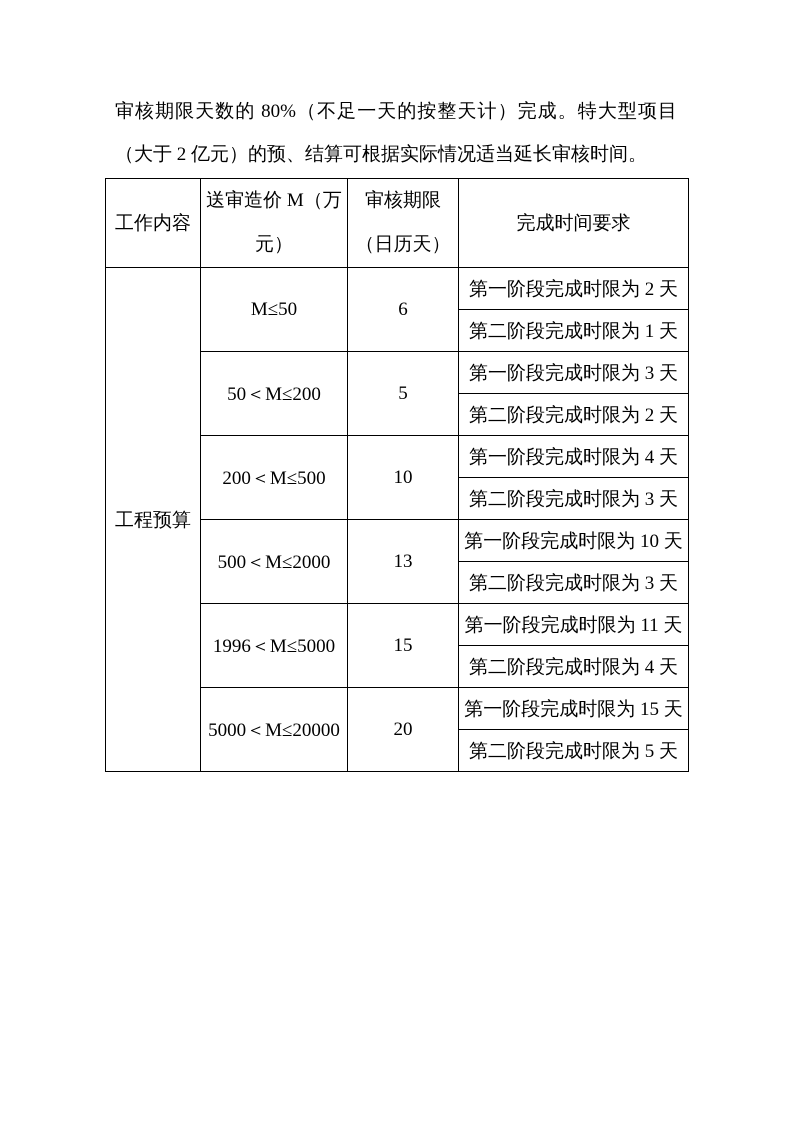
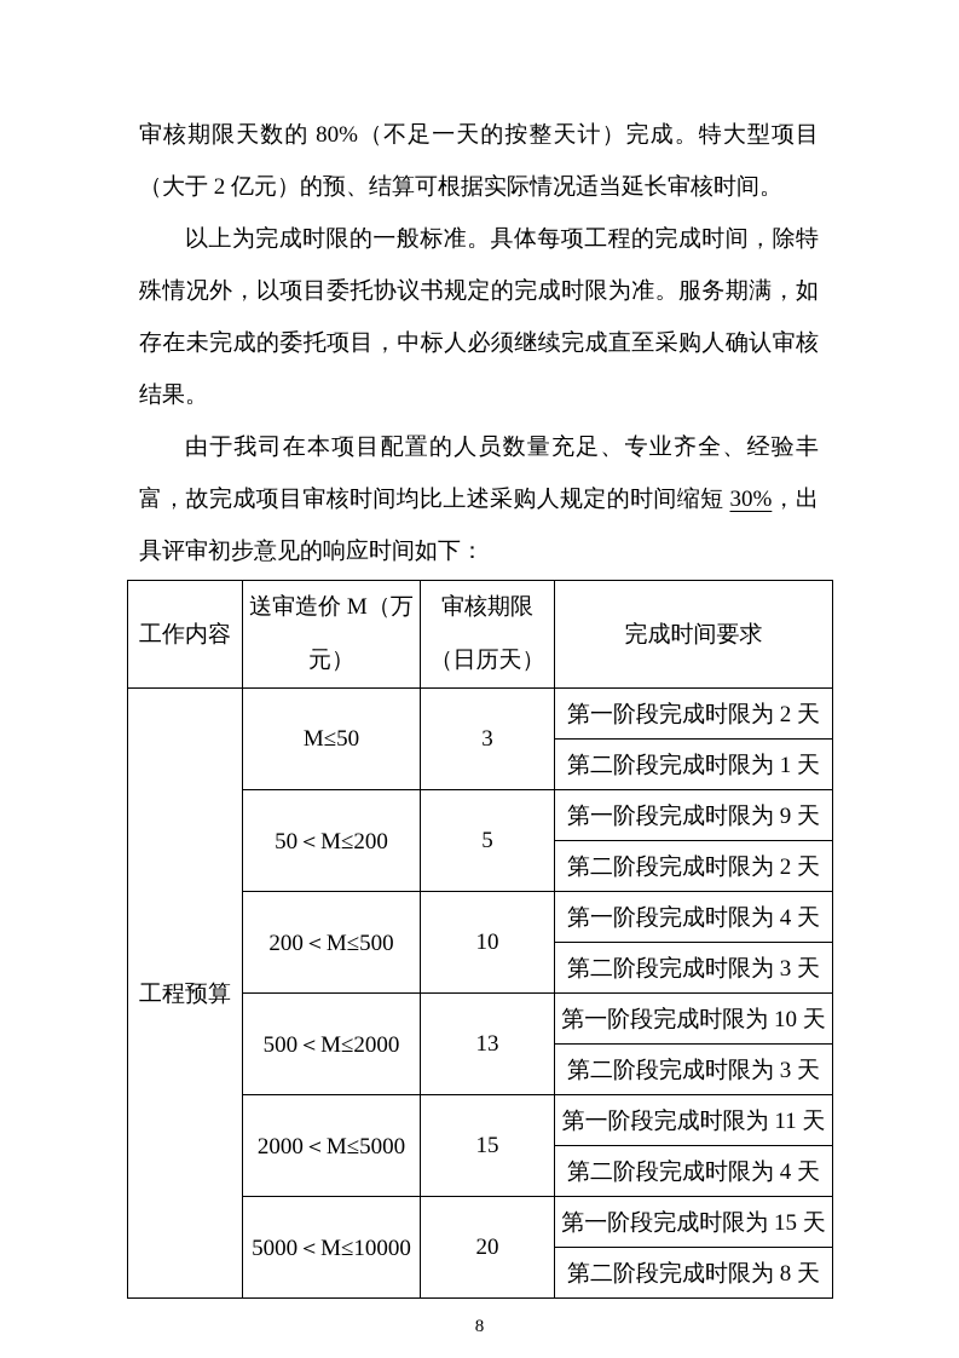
  审核期限天数的 80%（不足一天的按整天计）完成。特大型项目（大于 2 亿元）的预、结算可根据实际情况适当延长审核时间。
+ 以上为完成时限的一般标准。具体每项工程的完成时间，除特殊情况外，以项目委托协议书规定的完成时限为准。服务期满，如存在未完成的委托项目，中标人必须继续完成直至采购人确认审核结果。
+ 由于我司在本项目配置的人员数量充足、专业齐全、经验丰富，故完成项目审核时间均比上述采购人规定的时间缩短 30%，出具评审初步意见的响应时间如下：
  工作内容	送审造价 M（万 元）	审核期限 （日历天）	完成时间要求
- 工程预算	M≤50	6	第一阶段完成时限为 2 天
+ 工程预算	M≤50	3	第一阶段完成时限为 2 天
  第二阶段完成时限为 1 天
- 50＜M≤200	5	第一阶段完成时限为 3 天
+ 50＜M≤200	5	第一阶段完成时限为 9 天
  第二阶段完成时限为 2 天
  200＜M≤500	10	第一阶段完成时限为 4 天
  第二阶段完成时限为 3 天
  500＜M≤2000	13	第一阶段完成时限为 10 天
  第二阶段完成时限为 3 天
- 1996＜M≤5000	15	第一阶段完成时限为 11 天
+ 2000＜M≤5000	15	第一阶段完成时限为 11 天
  第二阶段完成时限为 4 天
- 5000＜M≤20000	20	第一阶段完成时限为 15 天
+ 5000＜M≤10000	20	第一阶段完成时限为 15 天
- 第二阶段完成时限为 5 天
+ 第二阶段完成时限为 8 天
+ 8
